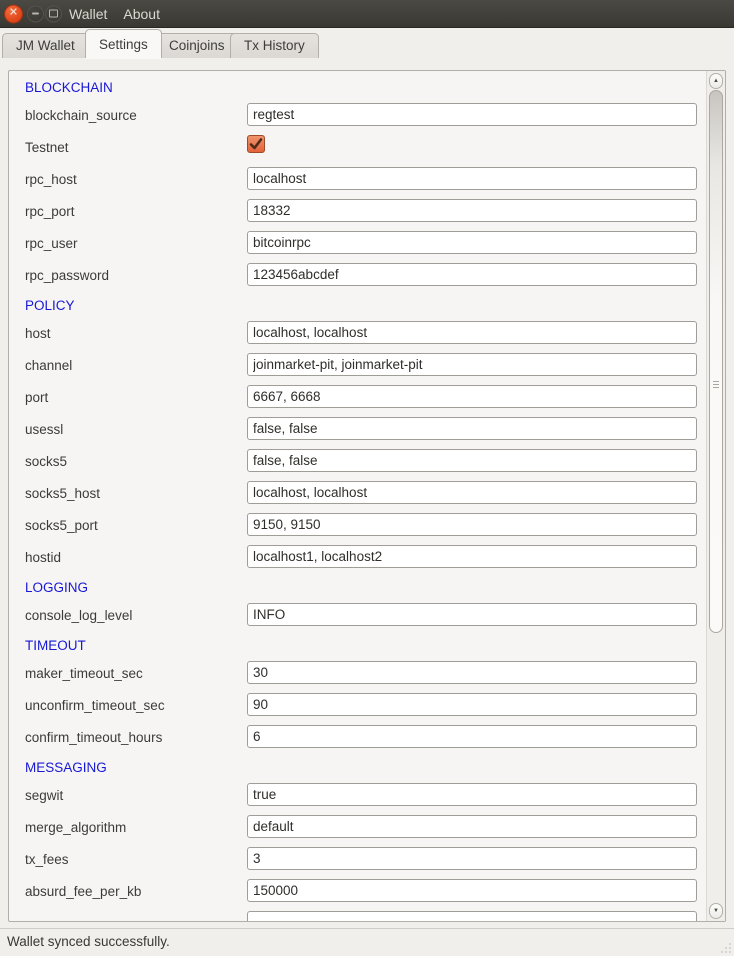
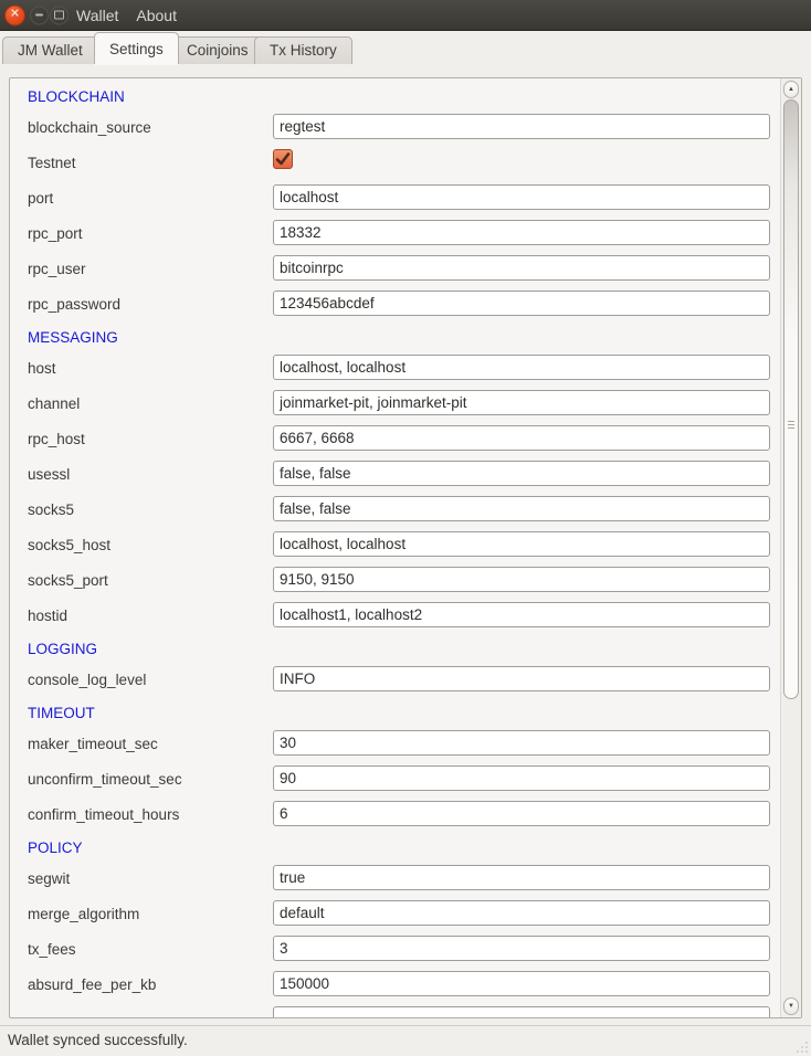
  ✕
  Wallet
  About
  JM Wallet
  Settings
  Coinjoins
  Tx History
  BLOCKCHAIN
  blockchain_source
  regtest
  Testnet
- rpc_host
+ port
  localhost
  rpc_port
  18332
  rpc_user
  bitcoinrpc
  rpc_password
  123456abcdef
- POLICY
+ MESSAGING
  host
  localhost, localhost
  channel
  joinmarket-pit, joinmarket-pit
- port
+ rpc_host
  6667, 6668
  usessl
  false, false
  socks5
  false, false
  socks5_host
  localhost, localhost
  socks5_port
  9150, 9150
  hostid
  localhost1, localhost2
  LOGGING
  console_log_level
  INFO
  TIMEOUT
  maker_timeout_sec
  30
  unconfirm_timeout_sec
  90
  confirm_timeout_hours
  6
- MESSAGING
+ POLICY
  segwit
  true
  merge_algorithm
  default
  tx_fees
  3
  absurd_fee_per_kb
  150000
  Wallet synced successfully.
